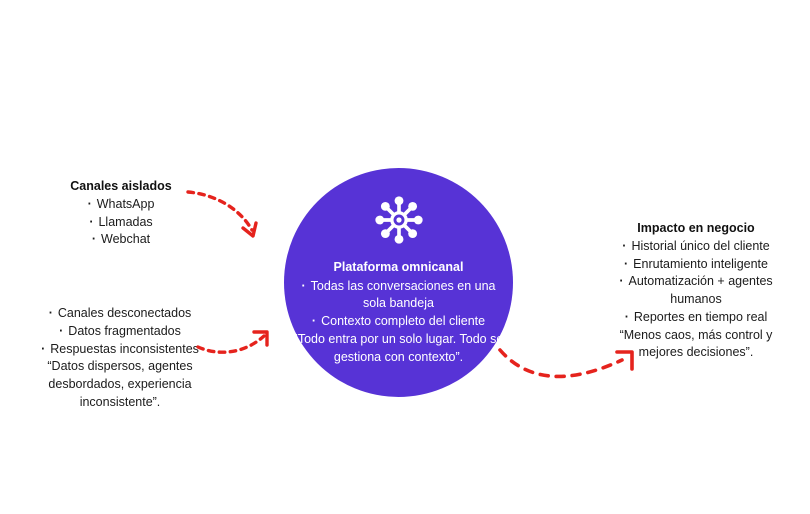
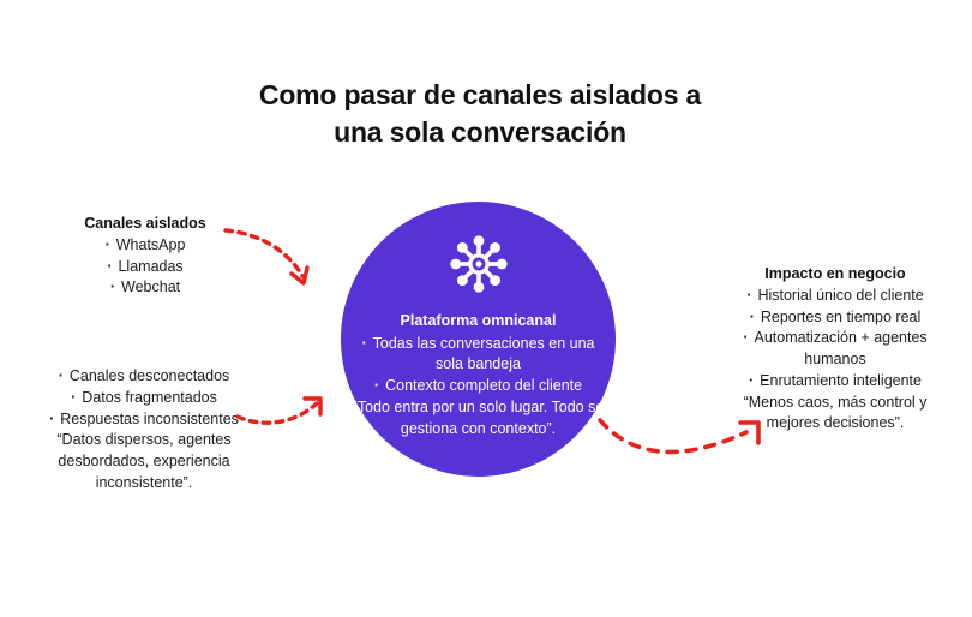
+ Como pasar de canales aislados a
+ una sola conversación
  Canales aislados
  WhatsApp
  Llamadas
  Webchat
  Canales desconectados
  Datos fragmentados
  Respuestas inconsistentes
  “Datos dispersos, agentes desbordados, experiencia inconsistente”.
  Plataforma omnicanal
  Todas las conversaciones en una sola bandeja
  Contexto completo del cliente
  “Todo entra por un solo lugar. Todo se gestiona con contexto”.
  Impacto en negocio
  Historial único del cliente
- Enrutamiento inteligente
+ Reportes en tiempo real
  Automatización + agentes humanos
- Reportes en tiempo real
+ Enrutamiento inteligente
  “Menos caos, más control y mejores decisiones”.
